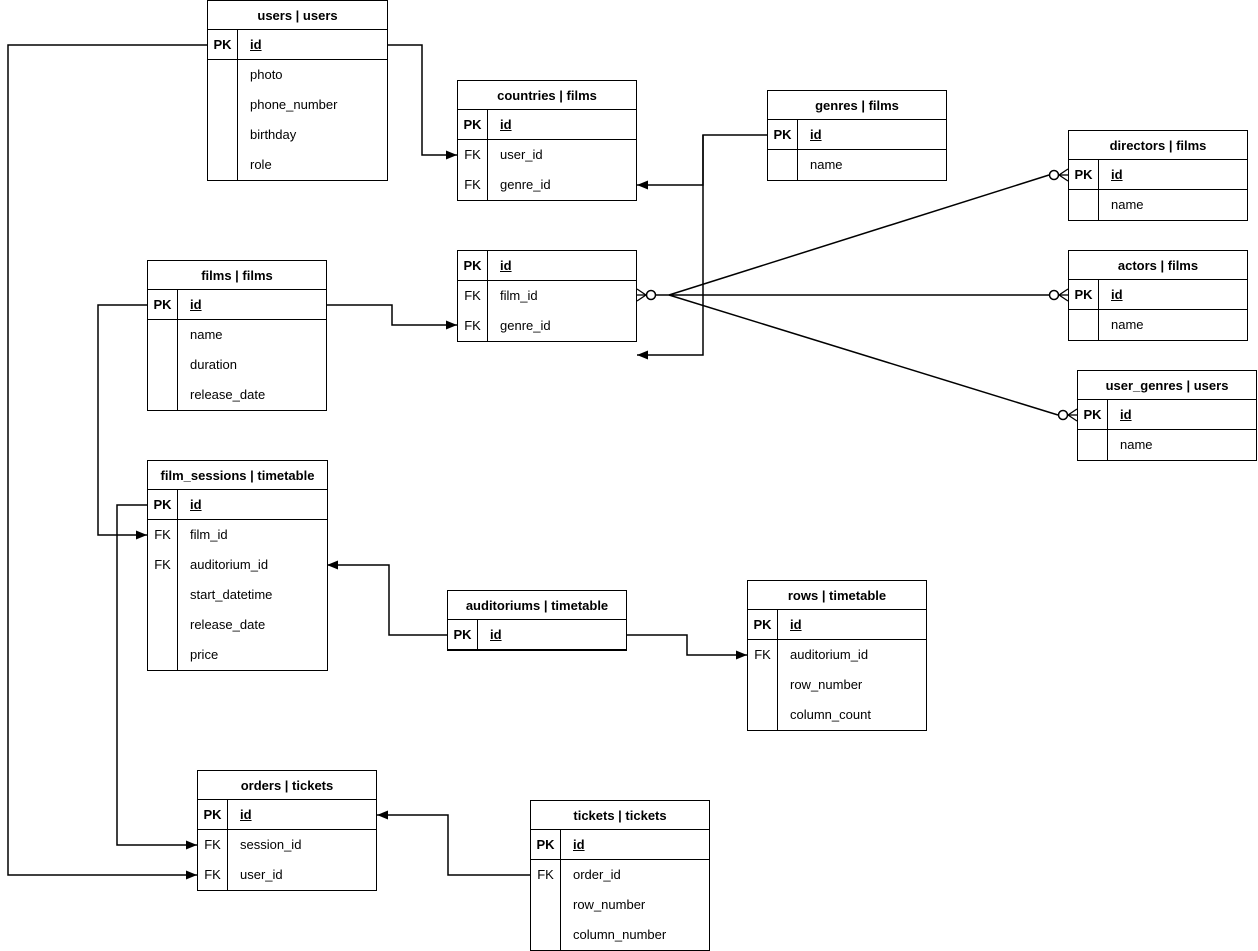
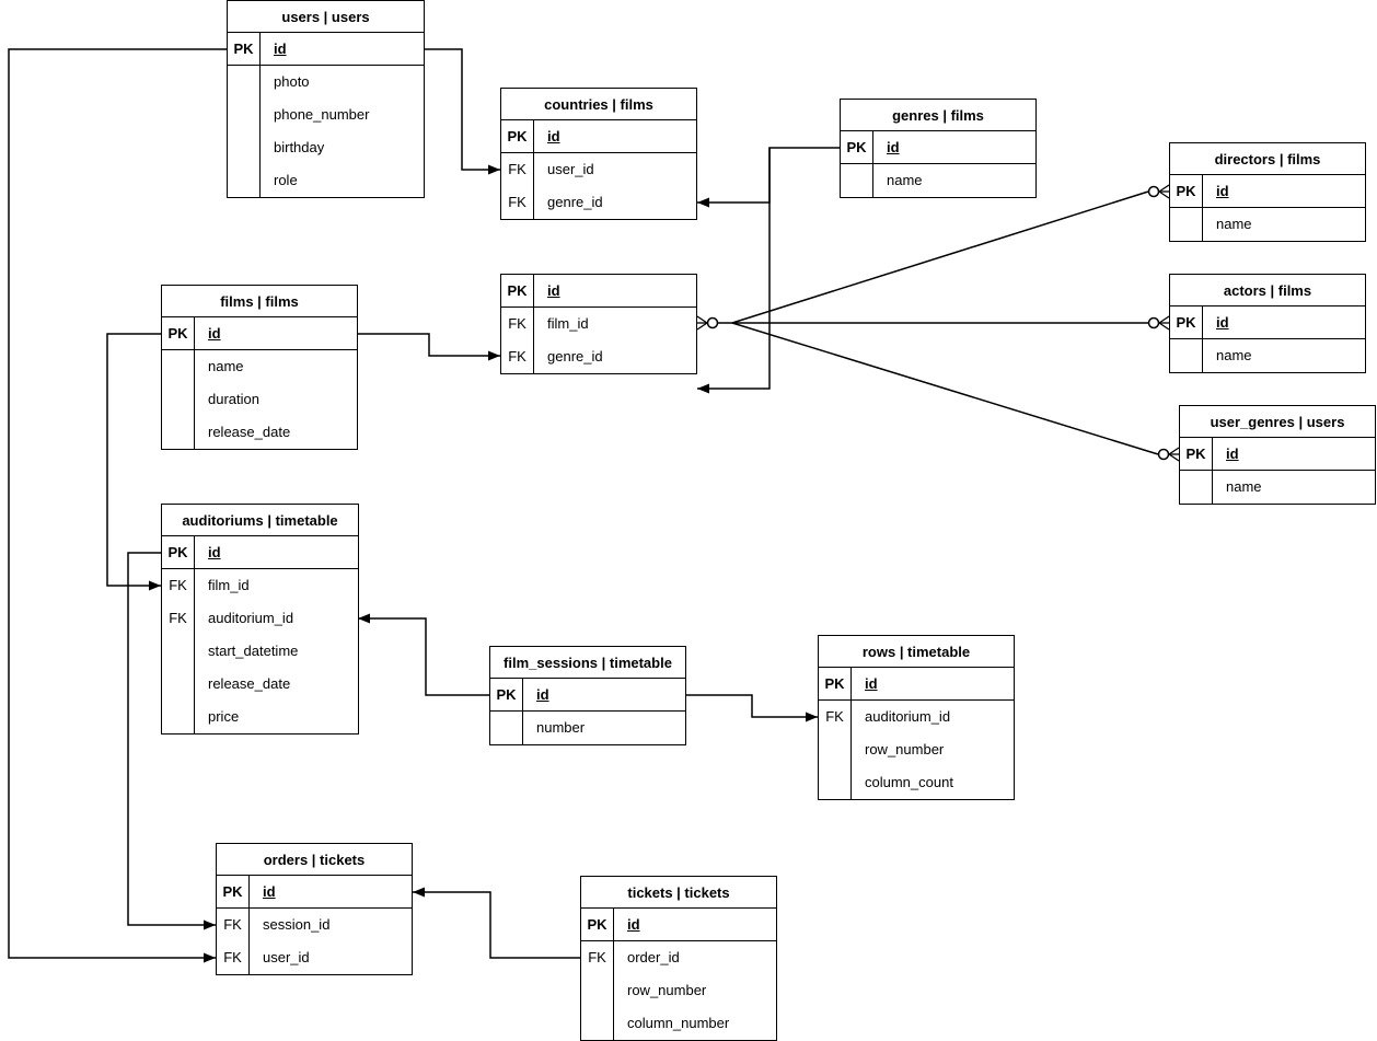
  users | users
  PK
  id
  photo
  phone_number
  birthday
  role
  countries | films
  PK
  id
  FK
  FK
  user_id
  genre_id
  genres | films
  PK
  id
  name
  directors | films
  PK
  id
  name
  films | films
  PK
  id
  name
  duration
  release_date
  PK
  id
  FK
  FK
  film_id
  genre_id
  actors | films
  PK
  id
  name
  user_genres | users
  PK
  id
  name
- film_sessions | timetable
+ auditoriums | timetable
  PK
  id
  FK
  FK
  film_id
  auditorium_id
  start_datetime
  release_date
  price
- auditoriums | timetable
+ film_sessions | timetable
  PK
  id
+ number
  rows | timetable
  PK
  id
  FK
  auditorium_id
  row_number
  column_count
  orders | tickets
  PK
  id
  FK
  FK
  session_id
  user_id
  tickets | tickets
  PK
  id
  FK
  order_id
  row_number
  column_number
